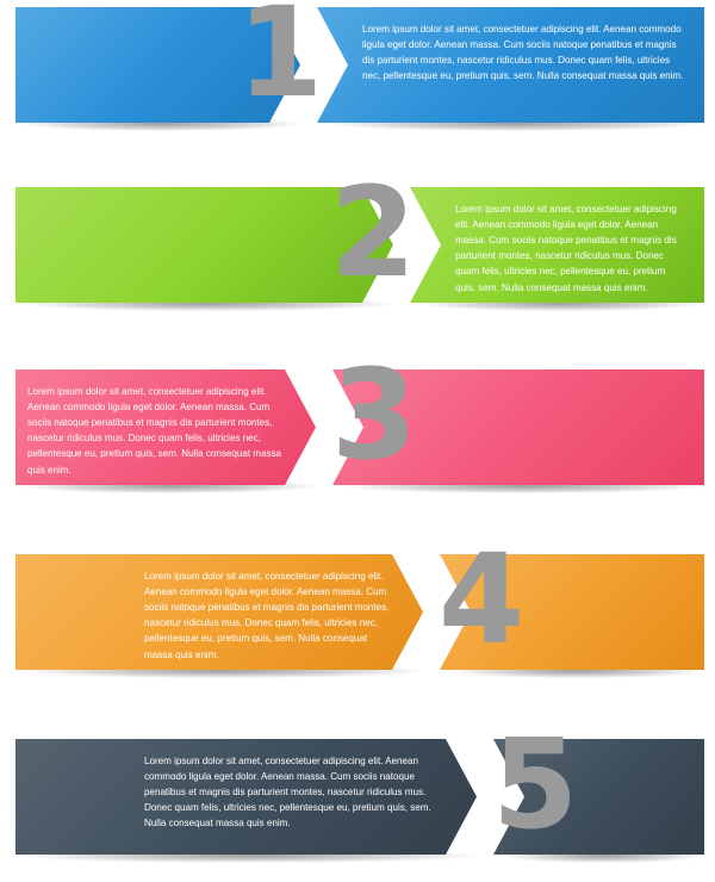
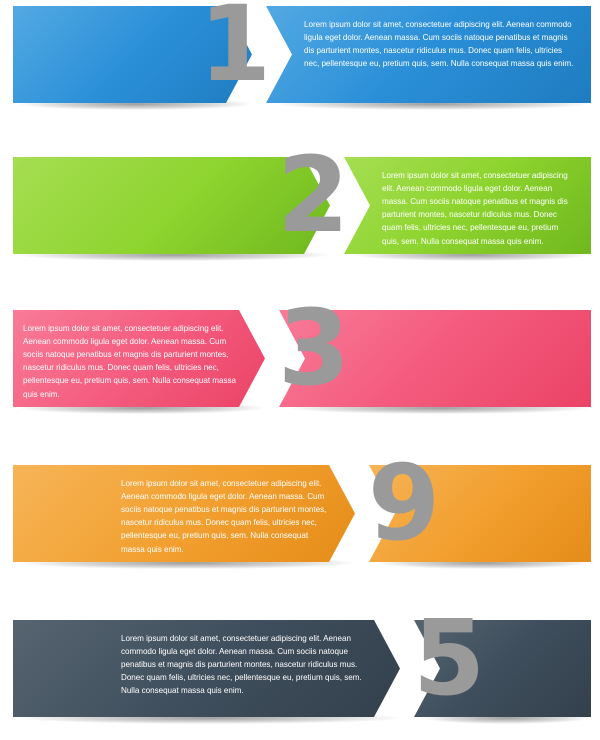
  1
  Lorem ipsum dolor sit amet, consectetuer adipiscing elit. Aenean commodo ligula eget dolor. Aenean massa. Cum sociis natoque penatibus et magnis dis parturient montes, nascetur ridiculus mus. Donec quam felis, ultricies nec, pellentesque eu, pretium quis, sem. Nulla consequat massa quis enim.
  2
  Lorem ipsum dolor sit amet, consectetuer adipiscing elit. Aenean commodo ligula eget dolor. Aenean massa. Cum sociis natoque penatibus et magnis dis parturient montes, nascetur ridiculus mus. Donec quam felis, ultricies nec, pellentesque eu, pretium quis, sem. Nulla consequat massa quis enim.
  3
  Lorem ipsum dolor sit amet, consectetuer adipiscing elit. Aenean commodo ligula eget dolor. Aenean massa. Cum sociis natoque penatibus et magnis dis parturient montes, nascetur ridiculus mus. Donec quam felis, ultricies nec, pellentesque eu, pretium quis, sem. Nulla consequat massa quis enim.
- 4
+ 9
  Lorem ipsum dolor sit amet, consectetuer adipiscing elit. Aenean commodo ligula eget dolor. Aenean massa. Cum sociis natoque penatibus et magnis dis parturient montes, nascetur ridiculus mus. Donec quam felis, ultricies nec, pellentesque eu, pretium quis, sem. Nulla consequat massa quis enim.
  5
  Lorem ipsum dolor sit amet, consectetuer adipiscing elit. Aenean commodo ligula eget dolor. Aenean massa. Cum sociis natoque penatibus et magnis dis parturient montes, nascetur ridiculus mus. Donec quam felis, ultricies nec, pellentesque eu, pretium quis, sem. Nulla consequat massa quis enim.
